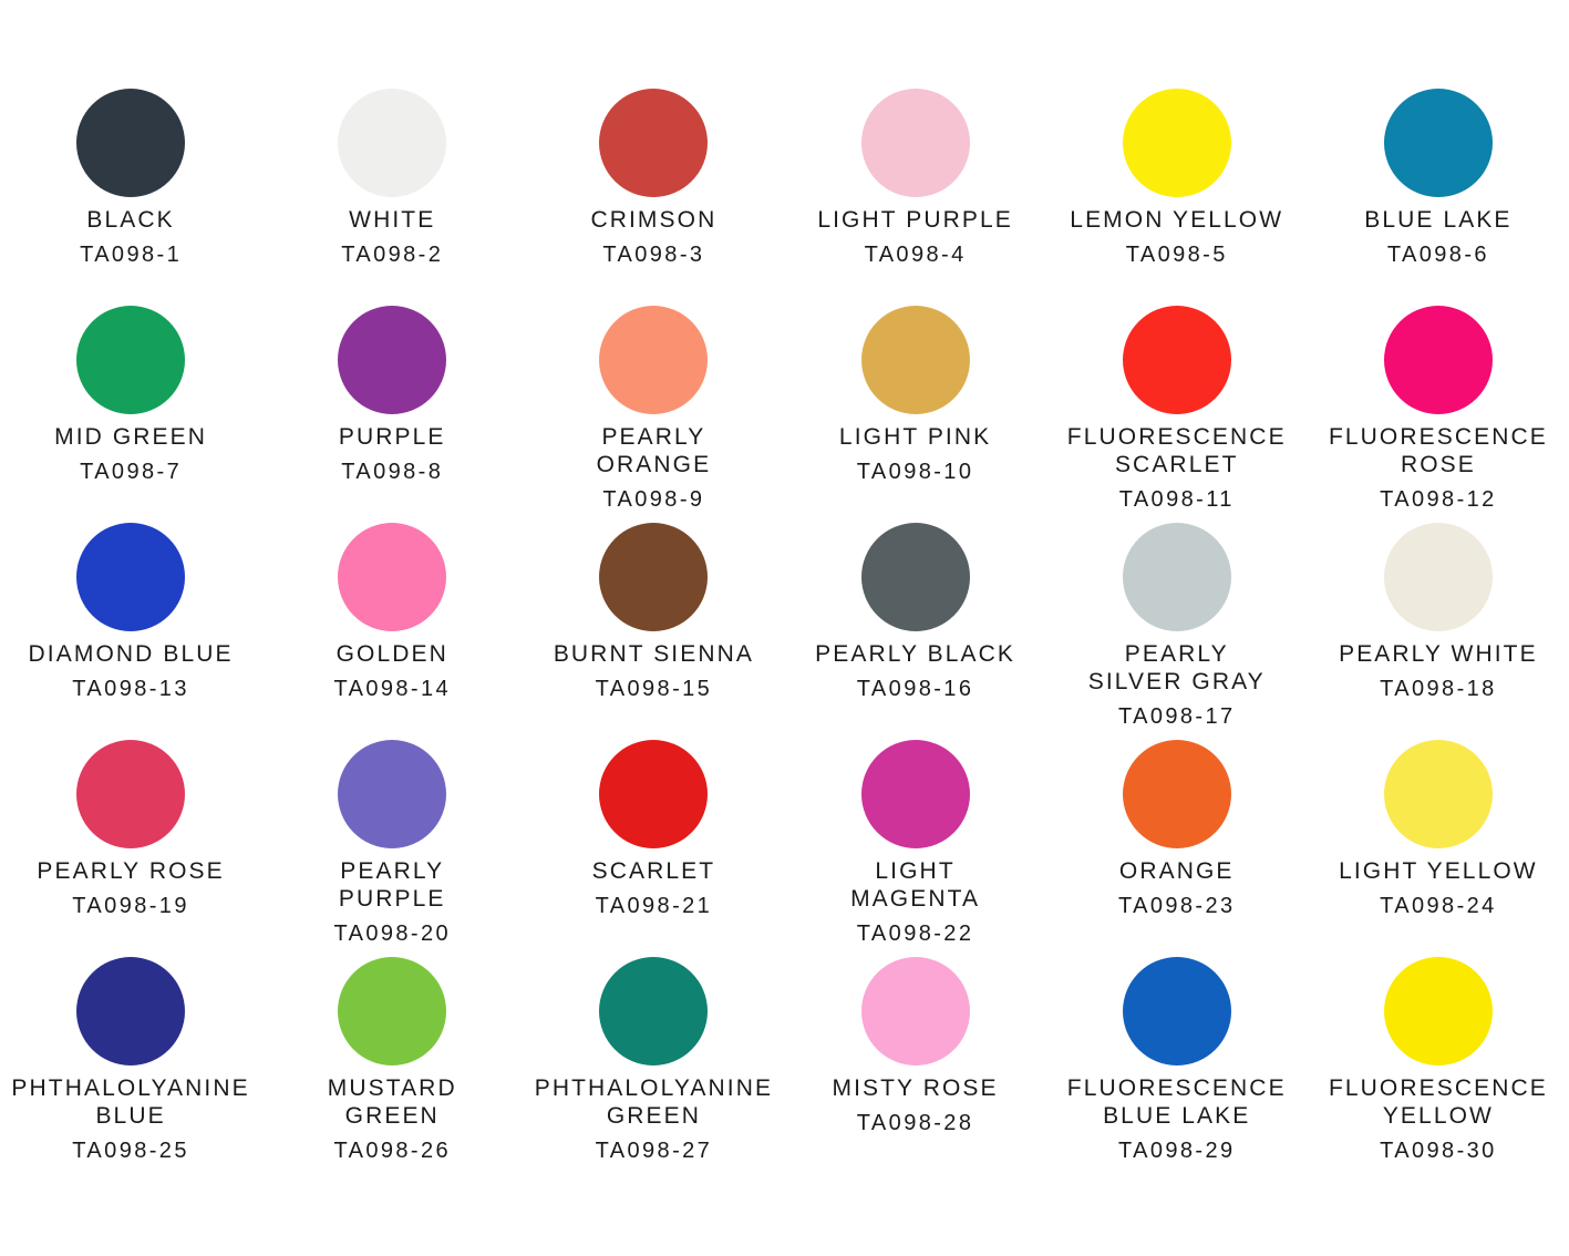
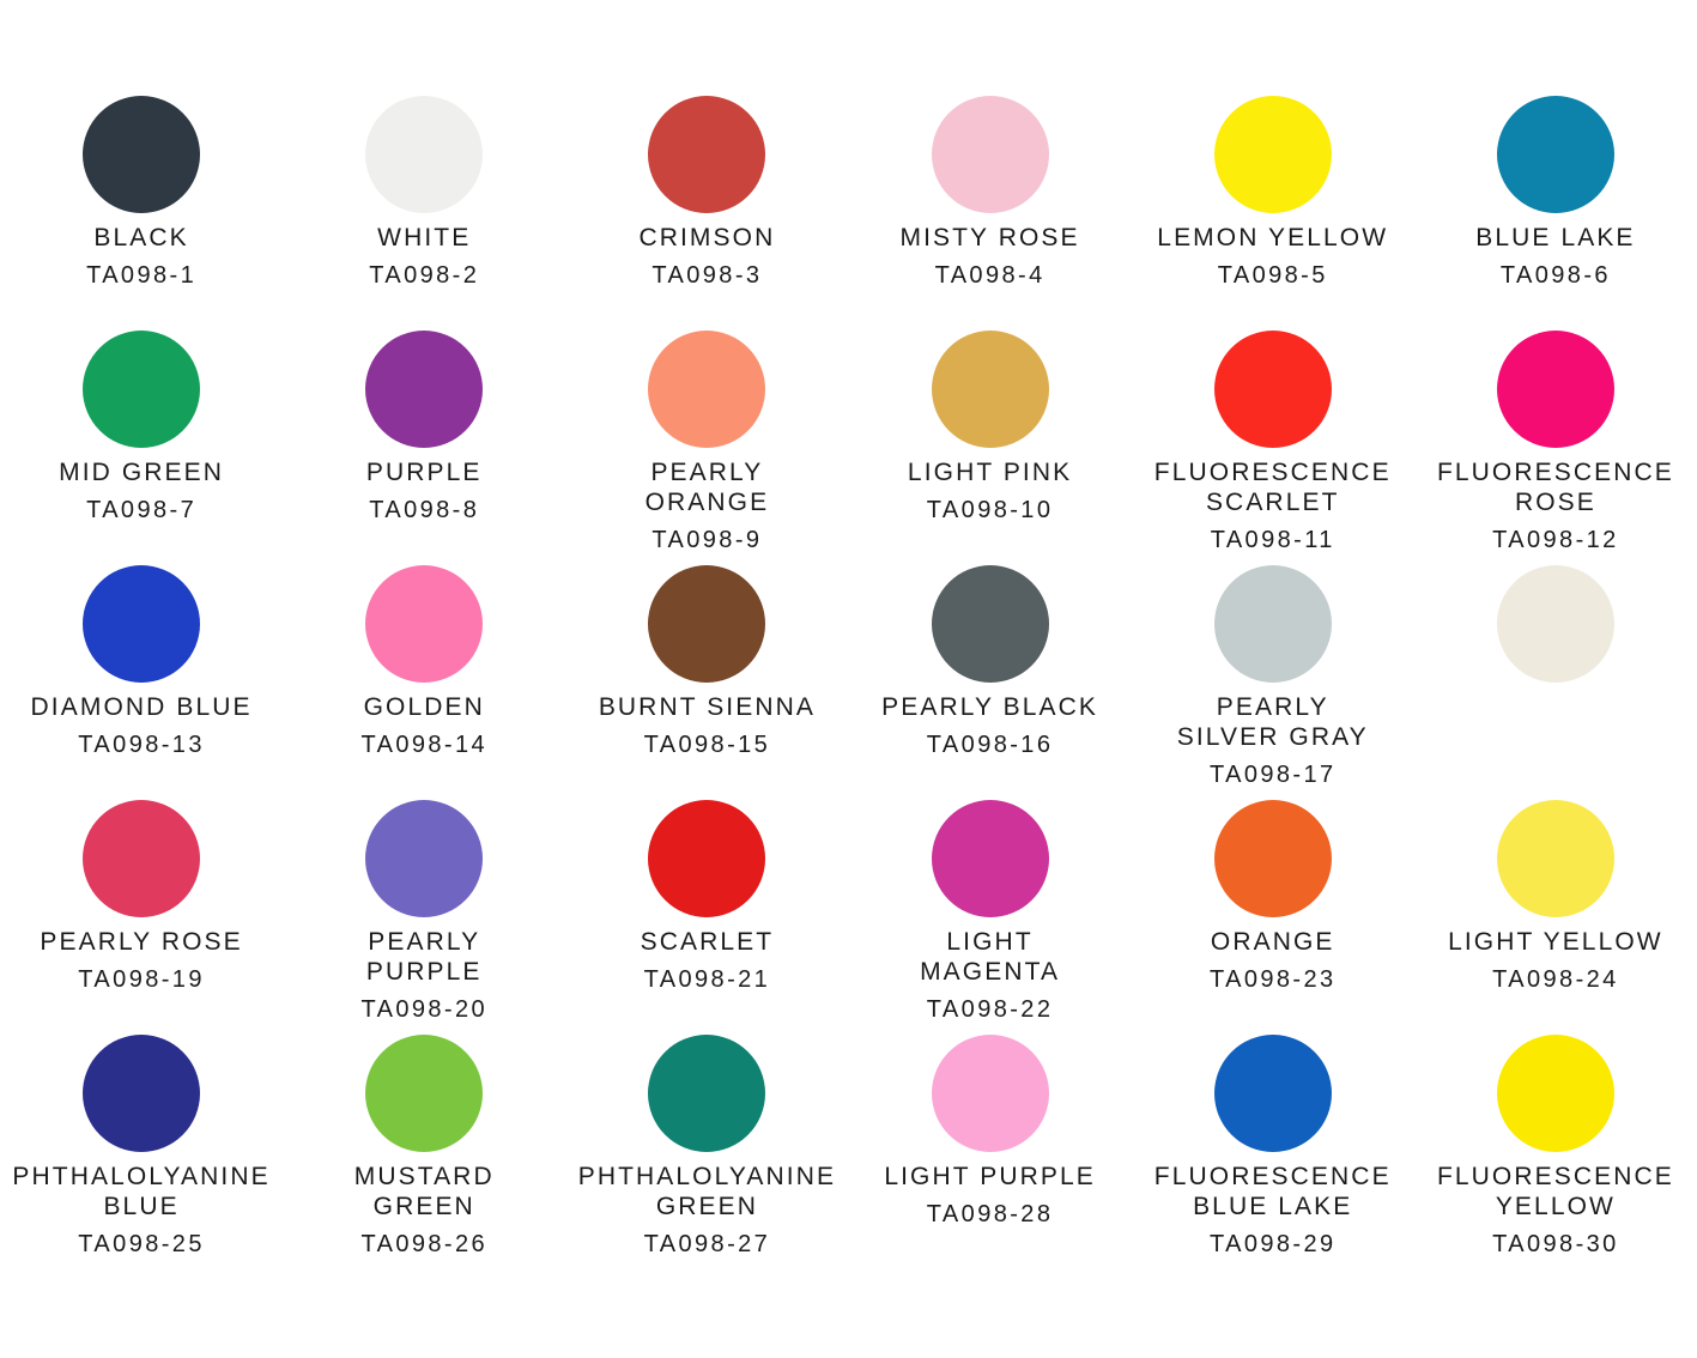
  BLACK
  TA098-1
  WHITE
  TA098-2
  CRIMSON
  TA098-3
- LIGHT PURPLE
+ MISTY ROSE
  TA098-4
  LEMON YELLOW
  TA098-5
  BLUE LAKE
  TA098-6
  MID GREEN
  TA098-7
  PURPLE
  TA098-8
  PEARLY
  ORANGE
  TA098-9
  LIGHT PINK
  TA098-10
  FLUORESCENCE
  SCARLET
  TA098-11
  FLUORESCENCE
  ROSE
  TA098-12
  DIAMOND BLUE
  TA098-13
  GOLDEN
  TA098-14
  BURNT SIENNA
  TA098-15
  PEARLY BLACK
  TA098-16
  PEARLY
  SILVER GRAY
  TA098-17
- PEARLY WHITE
- TA098-18
  PEARLY ROSE
  TA098-19
  PEARLY
  PURPLE
  TA098-20
  SCARLET
  TA098-21
  LIGHT
  MAGENTA
  TA098-22
  ORANGE
  TA098-23
  LIGHT YELLOW
  TA098-24
  PHTHALOLYANINE
  BLUE
  TA098-25
  MUSTARD
  GREEN
  TA098-26
  PHTHALOLYANINE
  GREEN
  TA098-27
- MISTY ROSE
+ LIGHT PURPLE
  TA098-28
  FLUORESCENCE
  BLUE LAKE
  TA098-29
  FLUORESCENCE
  YELLOW
  TA098-30
